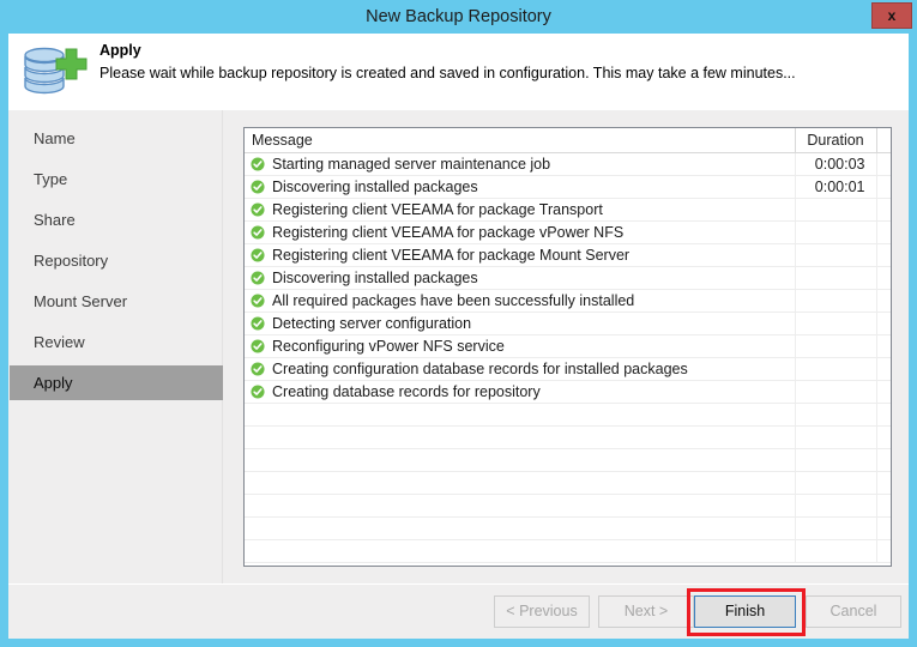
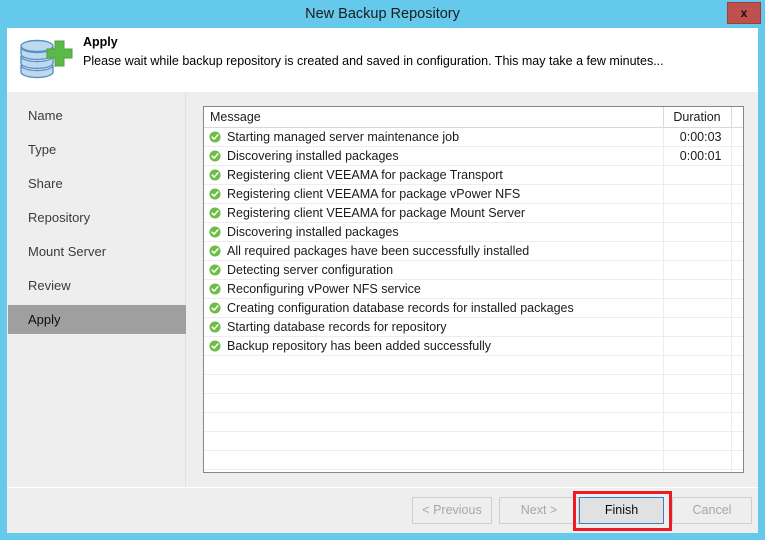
  New Backup Repository
  x
  Apply
  Please wait while backup repository is created and saved in configuration. This may take a few minutes...
  Name
  Type
  Share
  Repository
  Mount Server
  Review
  Apply
  Message	Duration
  Starting managed server maintenance job	0:00:03
  Discovering installed packages	0:00:01
  Registering client VEEAMA for package Transport
  Registering client VEEAMA for package vPower NFS
  Registering client VEEAMA for package Mount Server
  Discovering installed packages
  All required packages have been successfully installed
  Detecting server configuration
  Reconfiguring vPower NFS service
  Creating configuration database records for installed packages
- Creating database records for repository
+ Starting database records for repository
+ Backup repository has been added successfully
  < Previous
  Next >
  Finish
  Cancel
